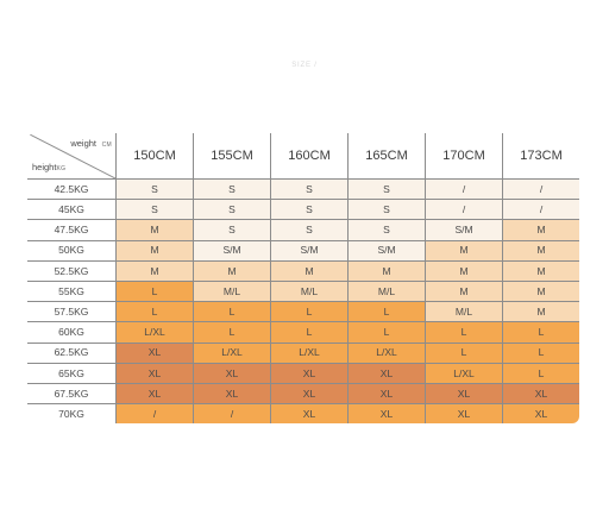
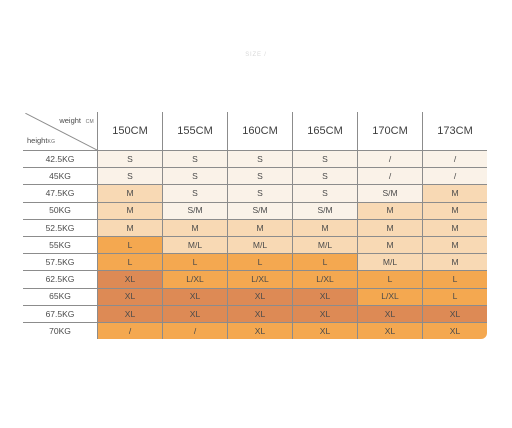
  weight height	150CM	155CM	160CM	165CM	170CM	173CM
  42.5KG	S	S	S	S	/	/
  45KG	S	S	S	S	/	/
  47.5KG	M	S	S	S	S/M	M
  50KG	M	S/M	S/M	S/M	M	M
  52.5KG	M	M	M	M	M	M
  55KG	L	M/L	M/L	M/L	M	M
  57.5KG	L	L	L	L	M/L	M
- 60KG	L/XL	L	L	L	L	L
  62.5KG	XL	L/XL	L/XL	L/XL	L	L
  65KG	XL	XL	XL	XL	L/XL	L
  67.5KG	XL	XL	XL	XL	XL	XL
  70KG	/	/	XL	XL	XL	XL
